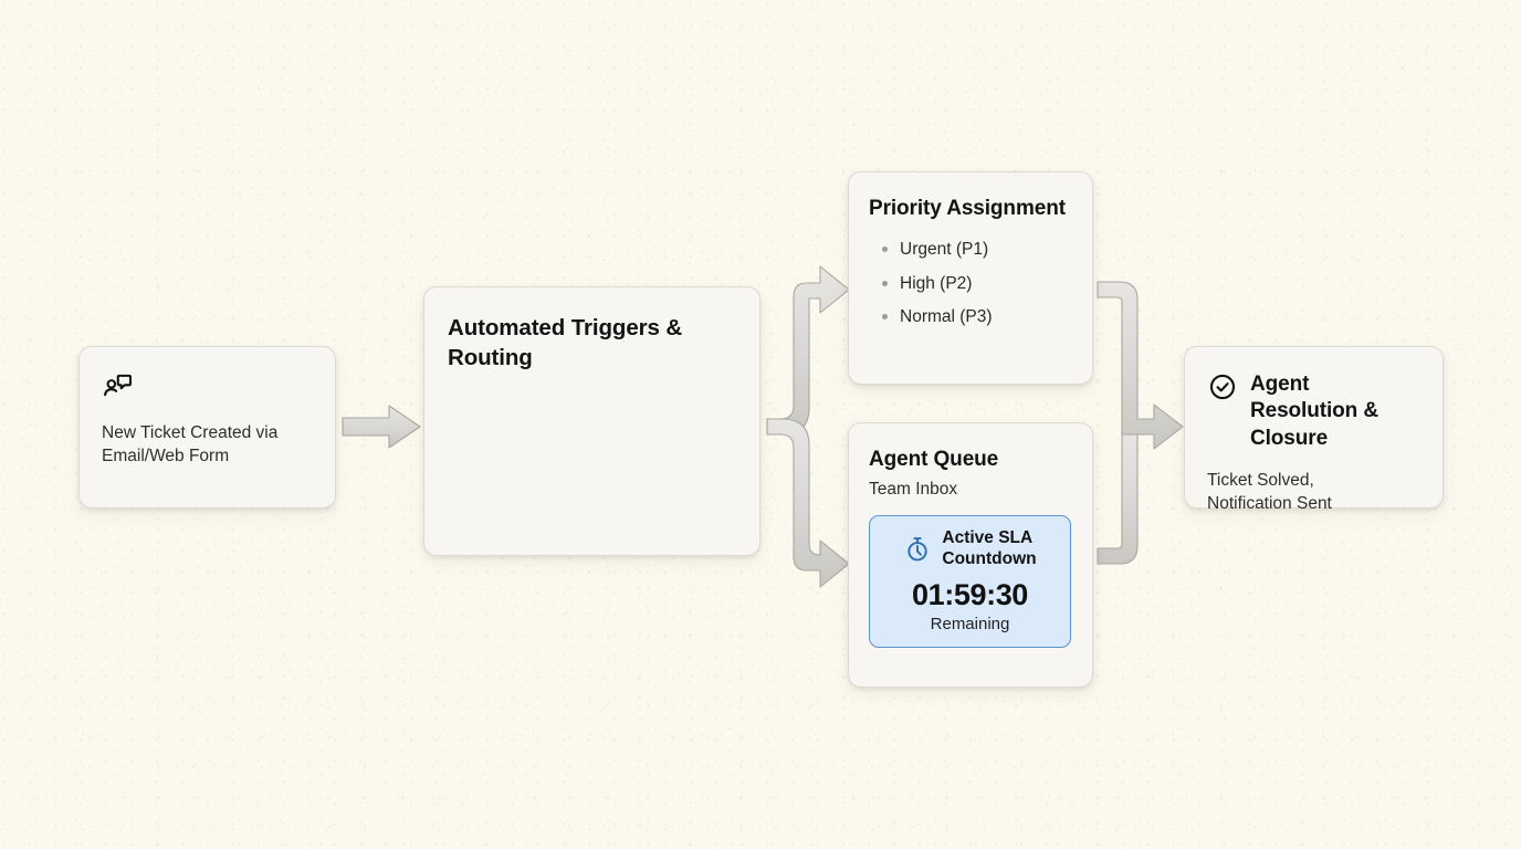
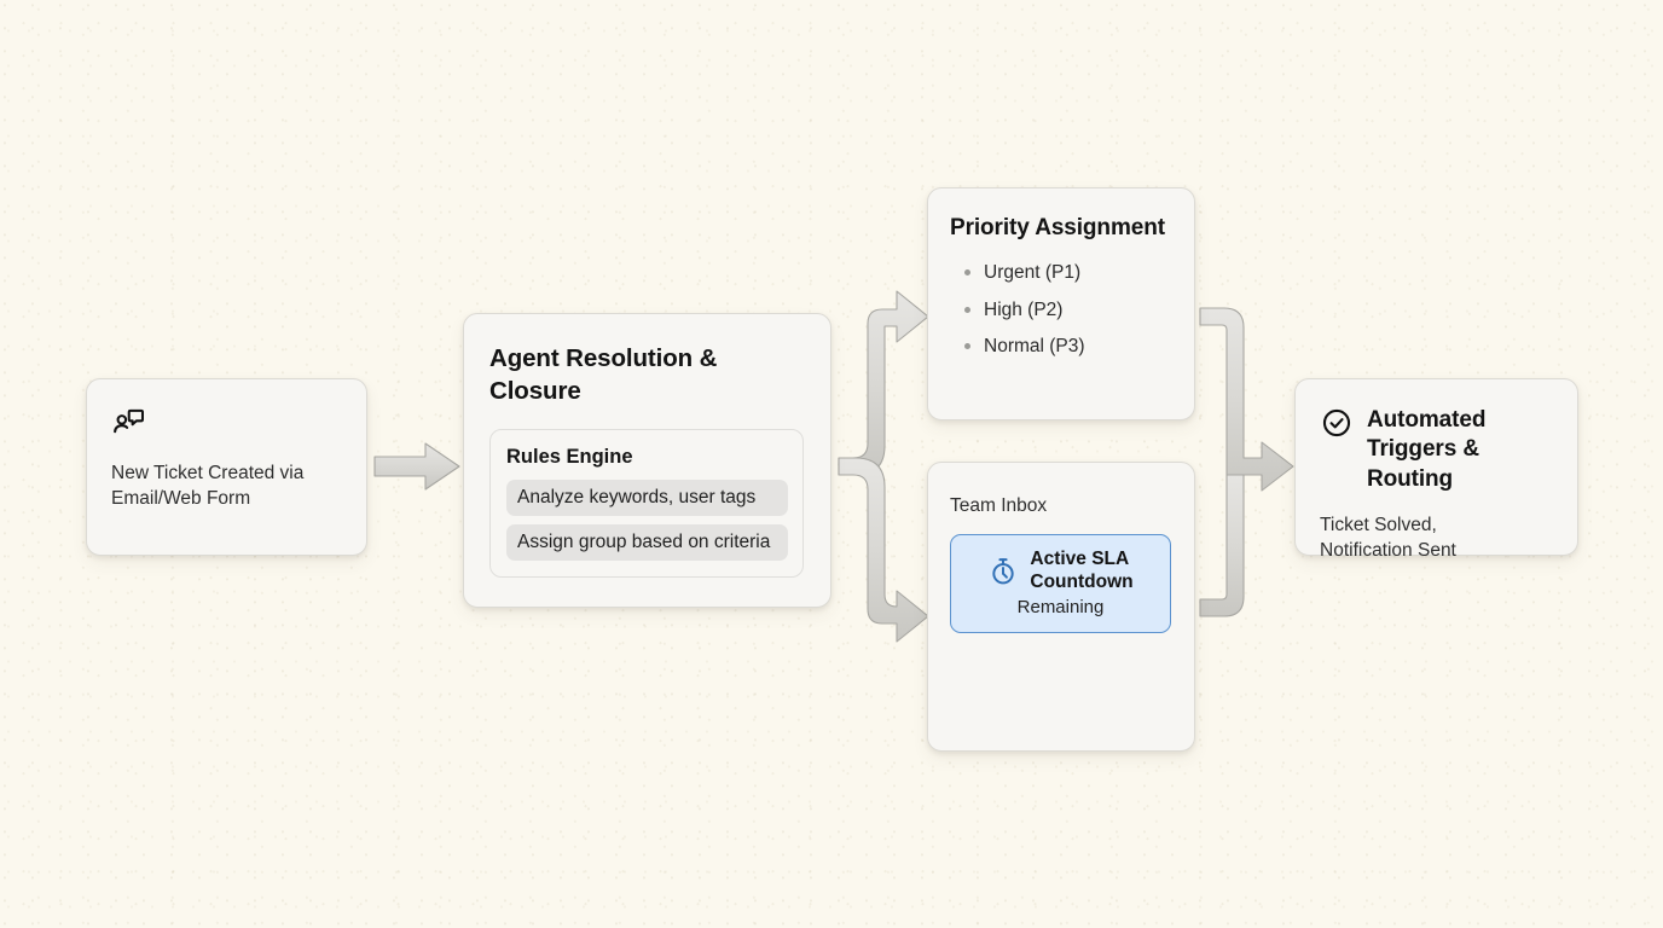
  New Ticket Created via
  Email/Web Form
- Automated Triggers & Routing
+ Agent Resolution & Closure
+ Rules Engine
+ Analyze keywords, user tags
+ Assign group based on criteria
  Priority Assignment
  Urgent (P1)
  High (P2)
  Normal (P3)
- Agent Queue
  Team Inbox
  Active SLA
  Countdown
- 01:59:30
  Remaining
- Agent Resolution & Closure
+ Automated Triggers & Routing
  Ticket Solved,
  Notification Sent
